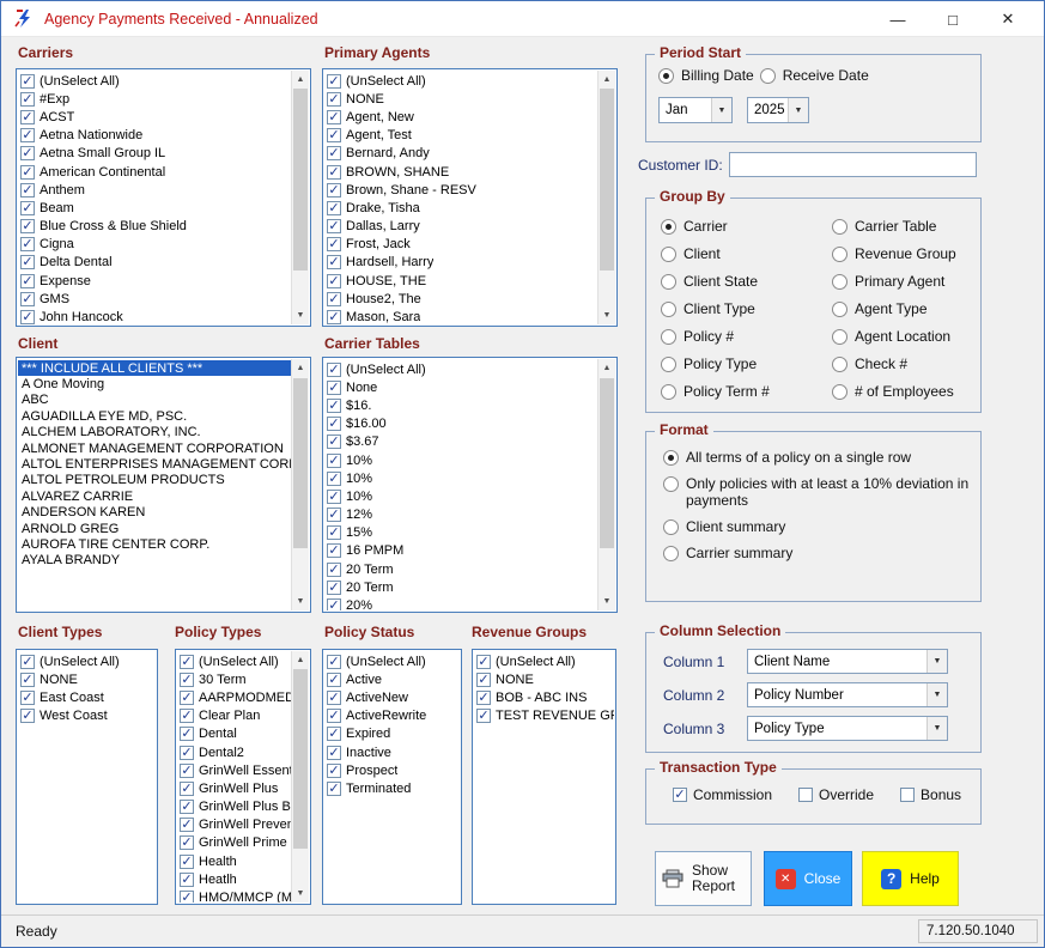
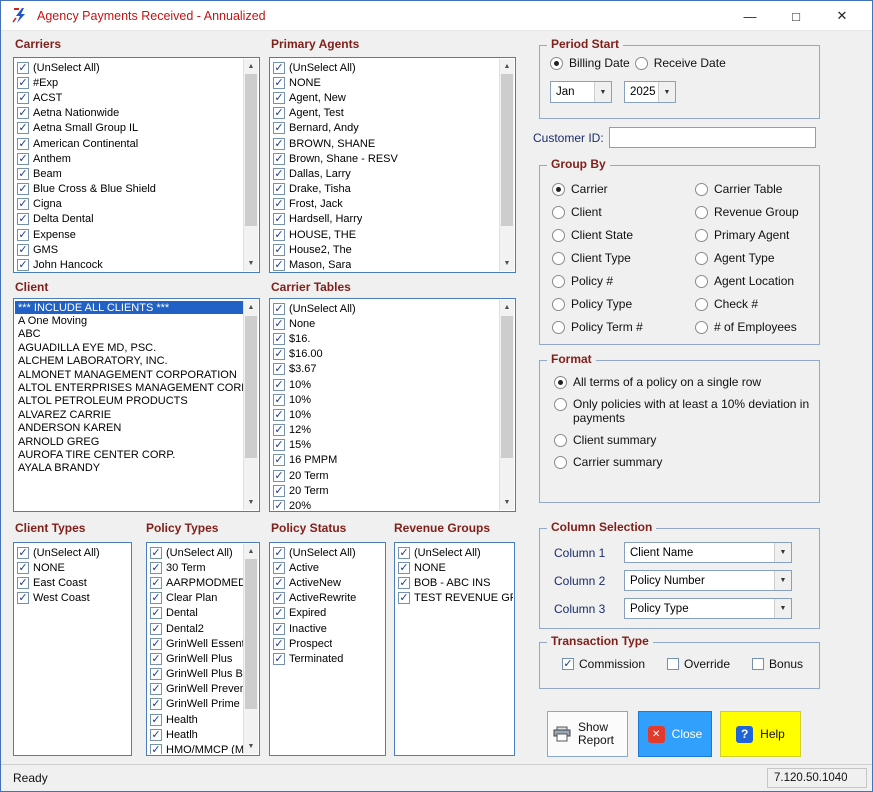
  Agency Payments Received - Annualized
  —
  □
  ✕
  Carriers
  Primary Agents
  Client
  Carrier Tables
  Client Types
  Policy Types
  Policy Status
  Revenue Groups
  ✓
  (UnSelect All)
  ✓
  #Exp
  ✓
  ACST
  ✓
  Aetna Nationwide
  ✓
  Aetna Small Group IL
  ✓
  American Continental
  ✓
  Anthem
  ✓
  Beam
  ✓
  Blue Cross & Blue Shield
  ✓
  Cigna
  ✓
  Delta Dental
  ✓
  Expense
  ✓
  GMS
  ✓
  John Hancock
  ✓
  (UnSelect All)
  ✓
  NONE
  ✓
  Agent, New
  ✓
  Agent, Test
  ✓
  Bernard, Andy
  ✓
  BROWN, SHANE
  ✓
  Brown, Shane - RESV
  ✓
- Drake, Tisha
+ Dallas, Larry
  ✓
- Dallas, Larry
+ Drake, Tisha
  ✓
  Frost, Jack
  ✓
  Hardsell, Harry
  ✓
  HOUSE, THE
  ✓
  House2, The
  ✓
  Mason, Sara
  *** INCLUDE ALL CLIENTS ***
  A One Moving
  ABC
  AGUADILLA EYE MD, PSC.
  ALCHEM LABORATORY, INC.
  ALMONET MANAGEMENT CORPORATION
  ALTOL ENTERPRISES MANAGEMENT COR
  ALTOL PETROLEUM PRODUCTS
  ALVAREZ CARRIE
  ANDERSON KAREN
  ARNOLD GREG
  AUROFA TIRE CENTER CORP.
  AYALA BRANDY
  ✓
  (UnSelect All)
  ✓
  None
  ✓
  $16.
  ✓
  $16.00
  ✓
  $3.67
  ✓
  10%
  ✓
  10%
  ✓
  10%
  ✓
  12%
  ✓
  15%
  ✓
  16 PMPM
  ✓
  20 Term
  ✓
  20 Term
  ✓
  20%
  ✓
  (UnSelect All)
  ✓
  NONE
  ✓
  East Coast
  ✓
  West Coast
  ✓
  (UnSelect All)
  ✓
  30 Term
  ✓
  AARPMODME
  ✓
  Clear Plan
  ✓
  Dental
  ✓
  Dental2
  ✓
  GrinWell Essen
  ✓
  GrinWell Plus
  ✓
  GrinWell Plus B
  ✓
  GrinWell Preve
  ✓
  GrinWell Prime
  ✓
  Health
  ✓
  Heatlh
  ✓
  HMO/MMCP (M
  ✓
  (UnSelect All)
  ✓
  Active
  ✓
  ActiveNew
  ✓
  ActiveRewrite
  ✓
  Expired
  ✓
  Inactive
  ✓
  Prospect
  ✓
  Terminated
  ✓
  (UnSelect All)
  ✓
  NONE
  ✓
  BOB - ABC INS
  ✓
  TEST REVENUE G
  Period Start
  Billing Date
  Receive Date
  Jan
  2025
  Customer ID:
  Group By
  Carrier
  Client
  Client State
  Client Type
  Policy #
  Policy Type
  Policy Term #
  Carrier Table
  Revenue Group
  Primary Agent
  Agent Type
  Agent Location
  Check #
  # of Employees
  Format
  All terms of a policy on a single row
  Only policies with at least a 10% deviation in payments
  Client summary
  Carrier summary
  Column Selection
  Column 1
  Client Name
  Column 2
  Policy Number
  Column 3
  Policy Type
  Transaction Type
  ✓
  Commission
  Override
  Bonus
  Show Report
  ✕
  Close
  ?
  Help
  Ready
  7.120.50.1040
